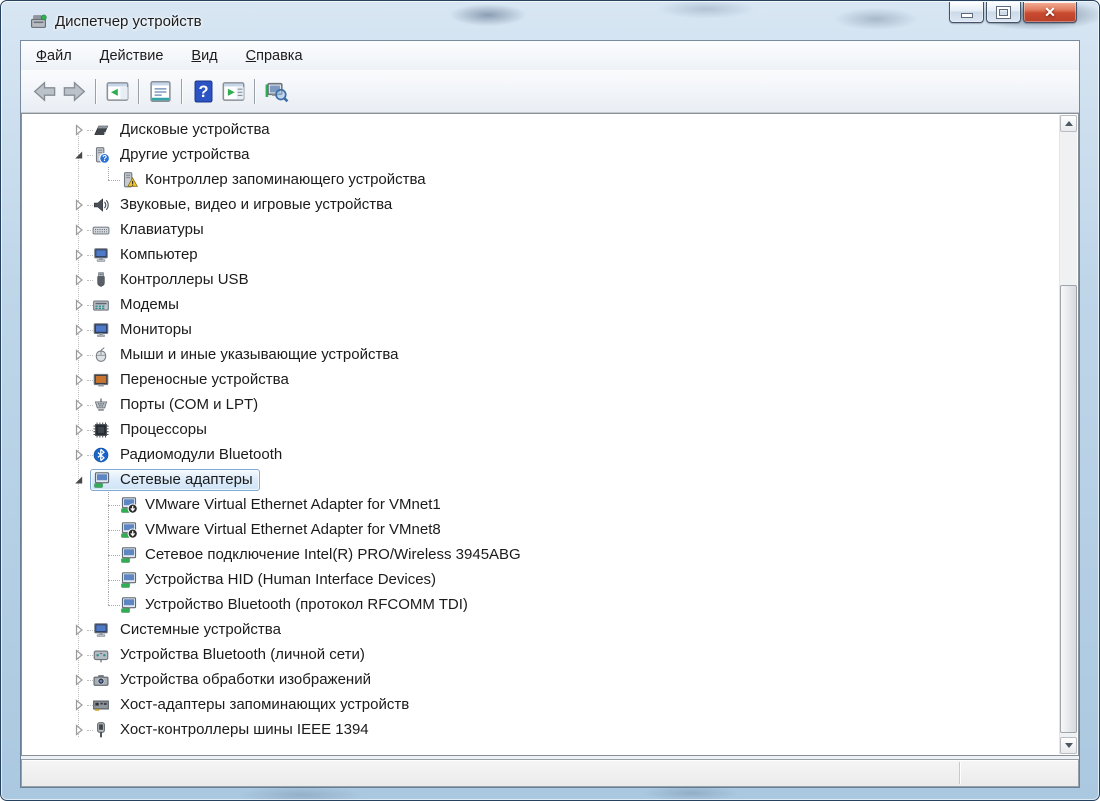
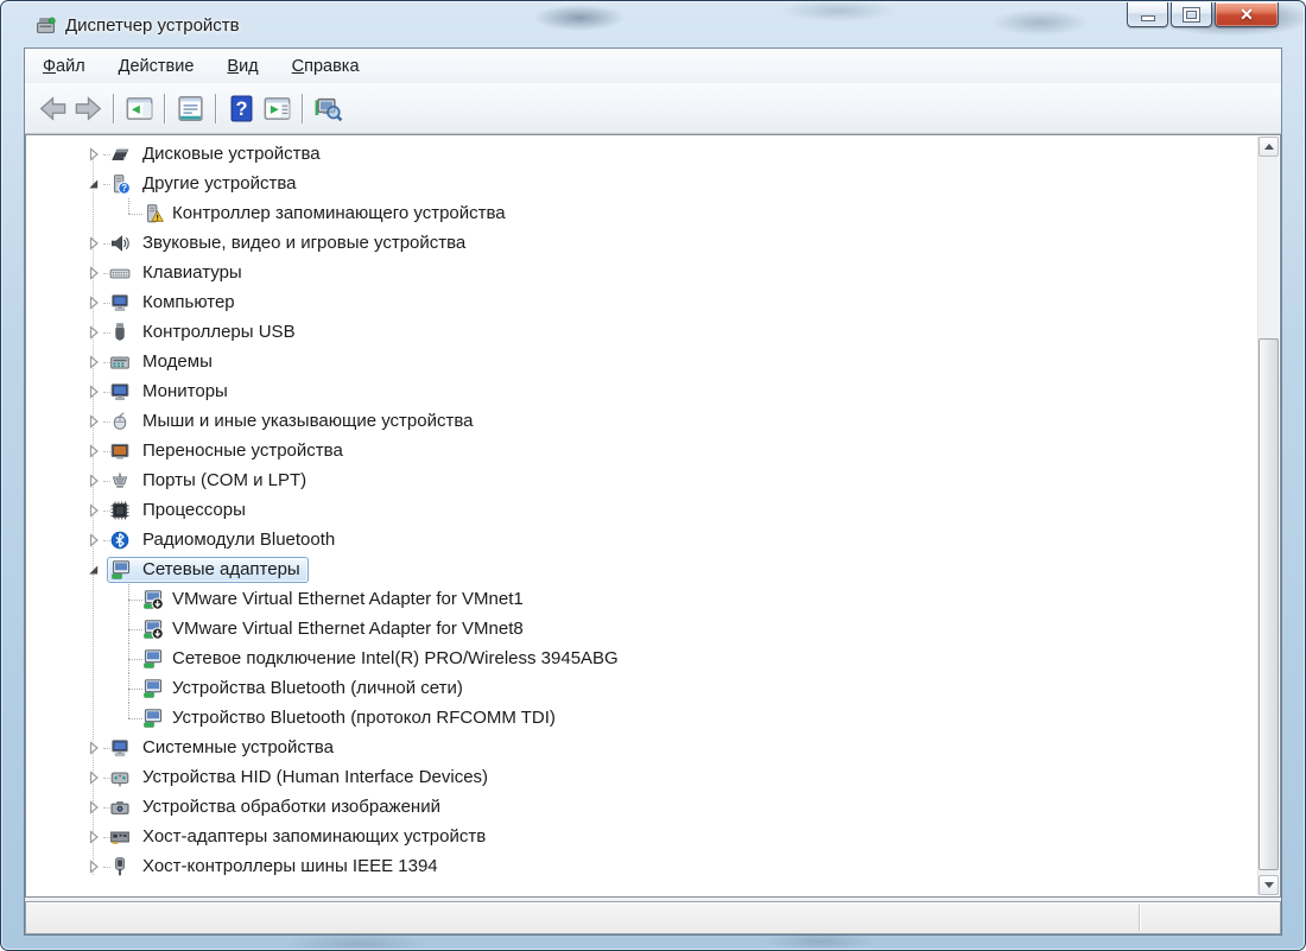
  Диспетчер устройств
  ✕
  Файл
  Действие
  Вид
  Справка
  Дисковые устройства
  Другие устройства
  Контроллер запоминающего устройства
  Звуковые, видео и игровые устройства
  Клавиатуры
  Компьютер
  Контроллеры USB
  Модемы
  Мониторы
  Мыши и иные указывающие устройства
  Переносные устройства
  Порты (COM и LPT)
  Процессоры
  Радиомодули Bluetooth
  Сетевые адаптеры
  VMware Virtual Ethernet Adapter for VMnet1
  VMware Virtual Ethernet Adapter for VMnet8
  Сетевое подключение Intel(R) PRO/Wireless 3945ABG
- Устройства HID (Human Interface Devices)
+ Устройства Bluetooth (личной сети)
  Устройство Bluetooth (протокол RFCOMM TDI)
  Системные устройства
- Устройства Bluetooth (личной сети)
+ Устройства HID (Human Interface Devices)
  Устройства обработки изображений
  Хост-адаптеры запоминающих устройств
  Хост-контроллеры шины IEEE 1394
